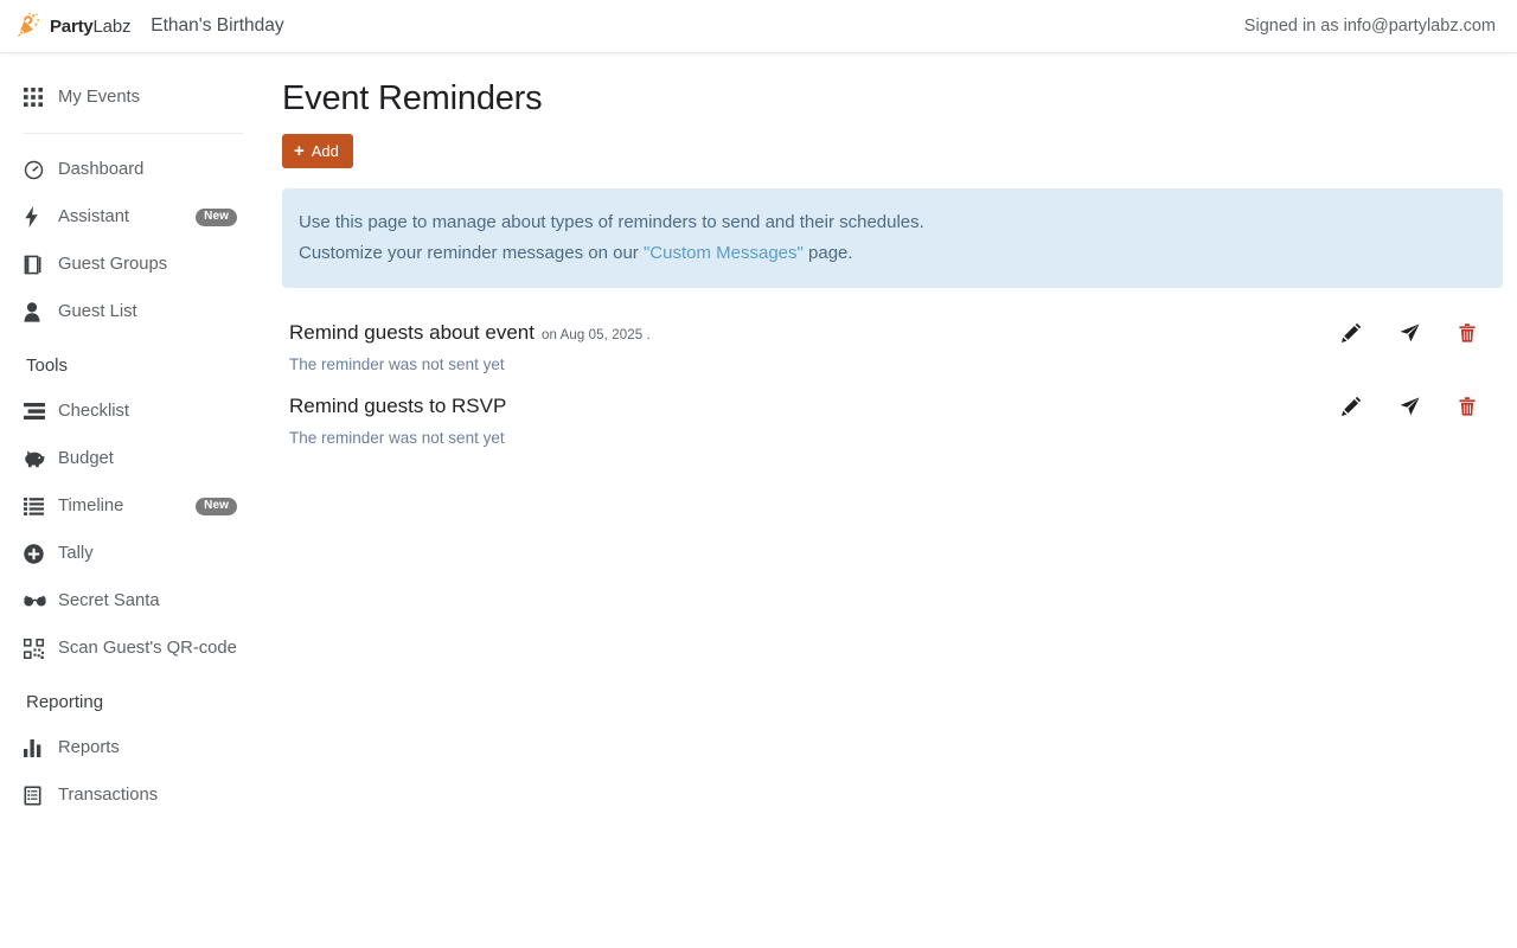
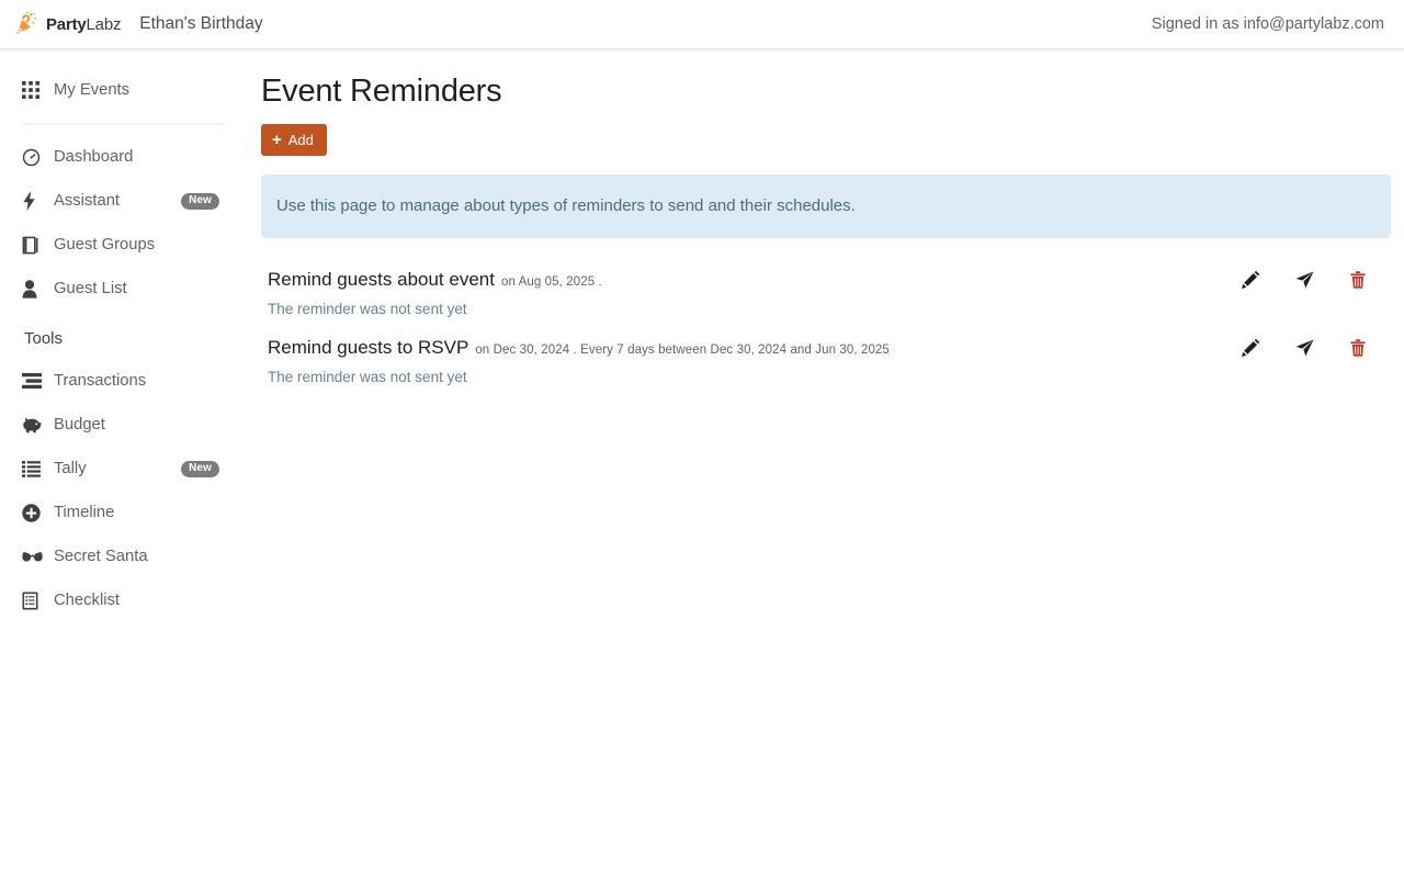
  PartyLabz
  Ethan's Birthday
  Signed in as info@partylabz.com
  My Events
  Dashboard
  Assistant
  New
  Guest Groups
  Guest List
  Tools
- Checklist
+ Transactions
  Budget
- Timeline
+ Tally
  New
- Tally
+ Timeline
  Secret Santa
- Scan Guest's QR-code
- Reporting
- Reports
- Transactions
+ Checklist
  Event Reminders
  +
  Add
  Use this page to manage about types of reminders to send and their schedules.
- Customize your reminder messages on our "Custom Messages" page.
  Remind guests about event
  on Aug 05, 2025 .
  The reminder was not sent yet
  Remind guests to RSVP
+ on Dec 30, 2024 . Every 7 days between Dec 30, 2024 and Jun 30, 2025
  The reminder was not sent yet
